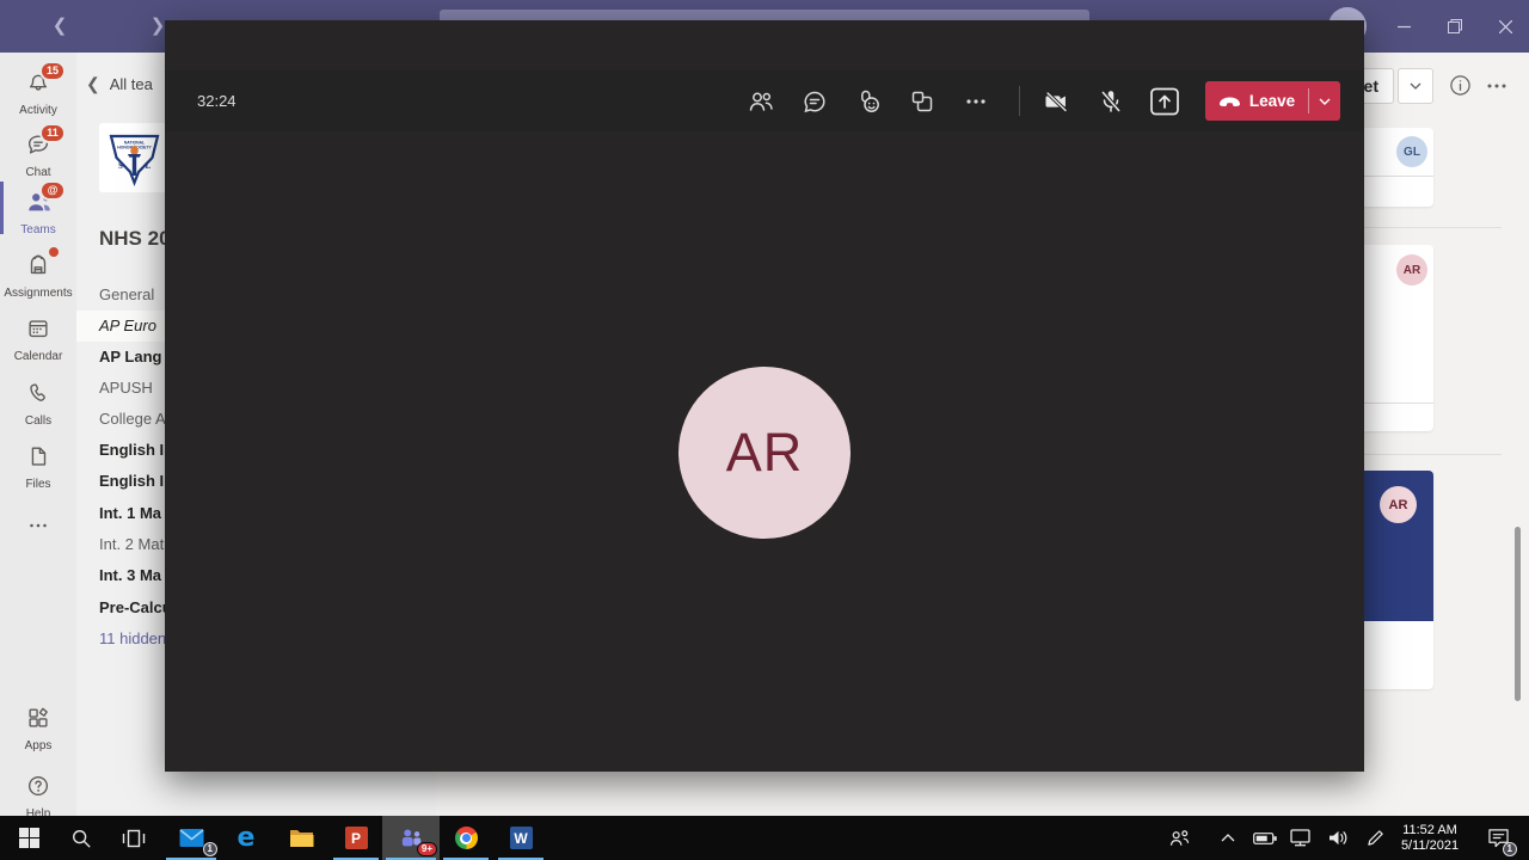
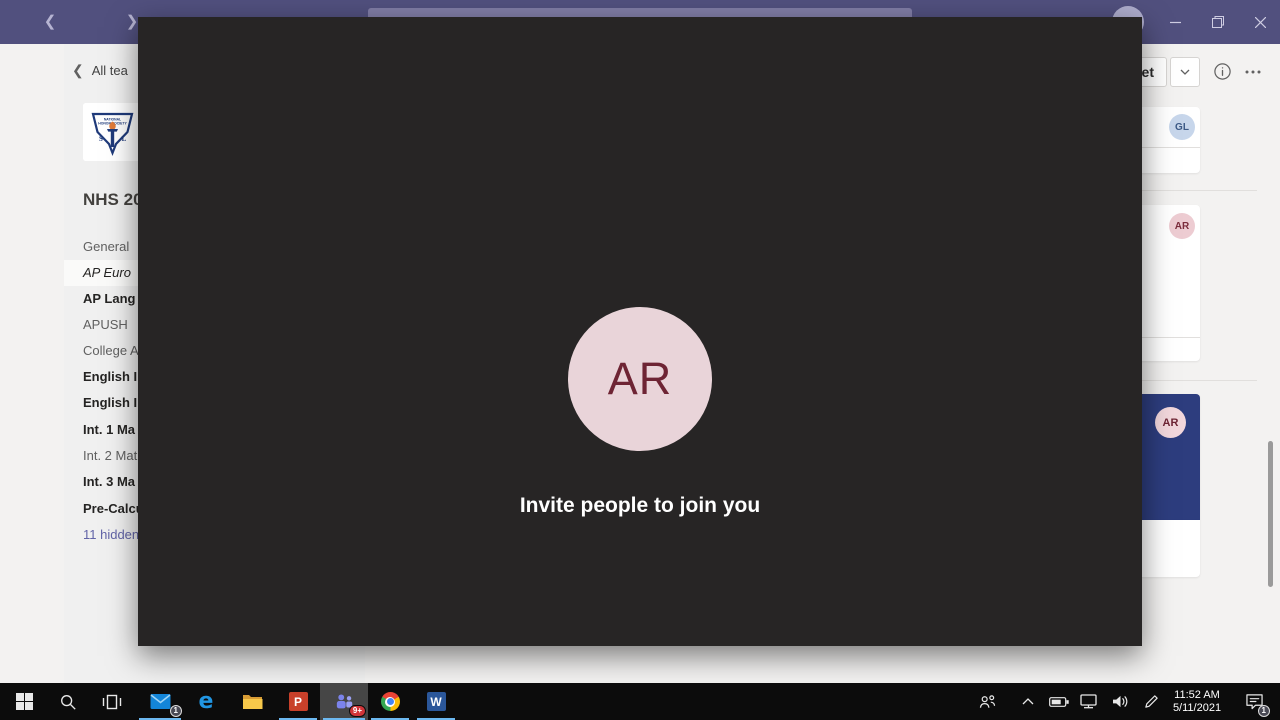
  ❮
  ❯
- 15
- Activity
- 11
- Chat
- @
- Teams
- Assignments
- Calendar
- Calls
- Files
- Apps
- Help
  ❮
  All tea
  S
  L
  NHS 2
  General
  AP Euro
  AP Lang
  APUSH
  College A
  English I
  English I
  Int. 1 Ma
  Int. 2 Mat
  Int. 3 Ma
  Pre-Calc
  11 hidden
  GL
  AR
  AR
- 32:24
- Leave
  AR
+ Invite people to join you
  1
  e
  P
  9+
  W
  11:52 AM
  5/11/2021
  1
